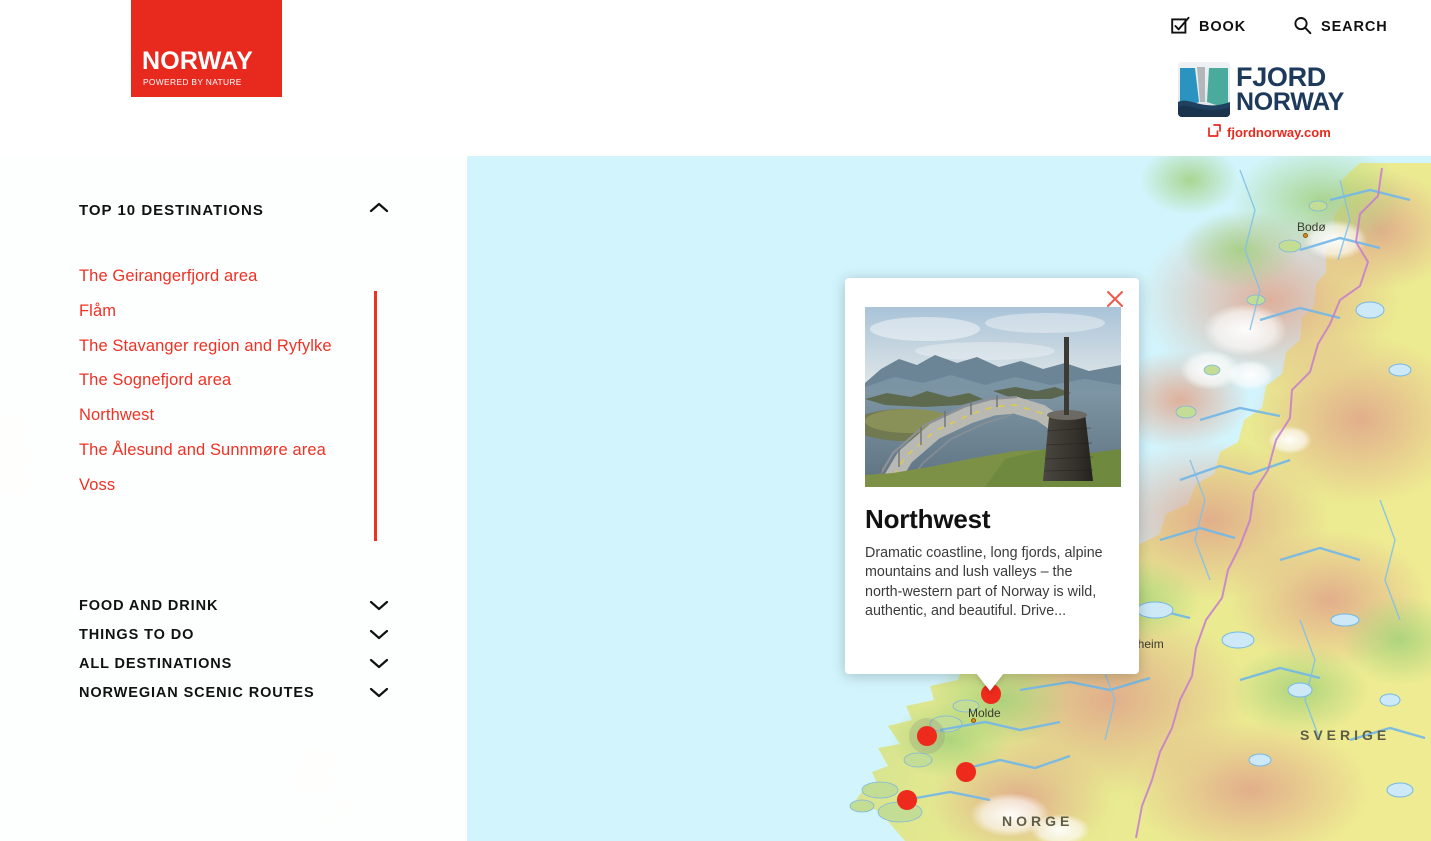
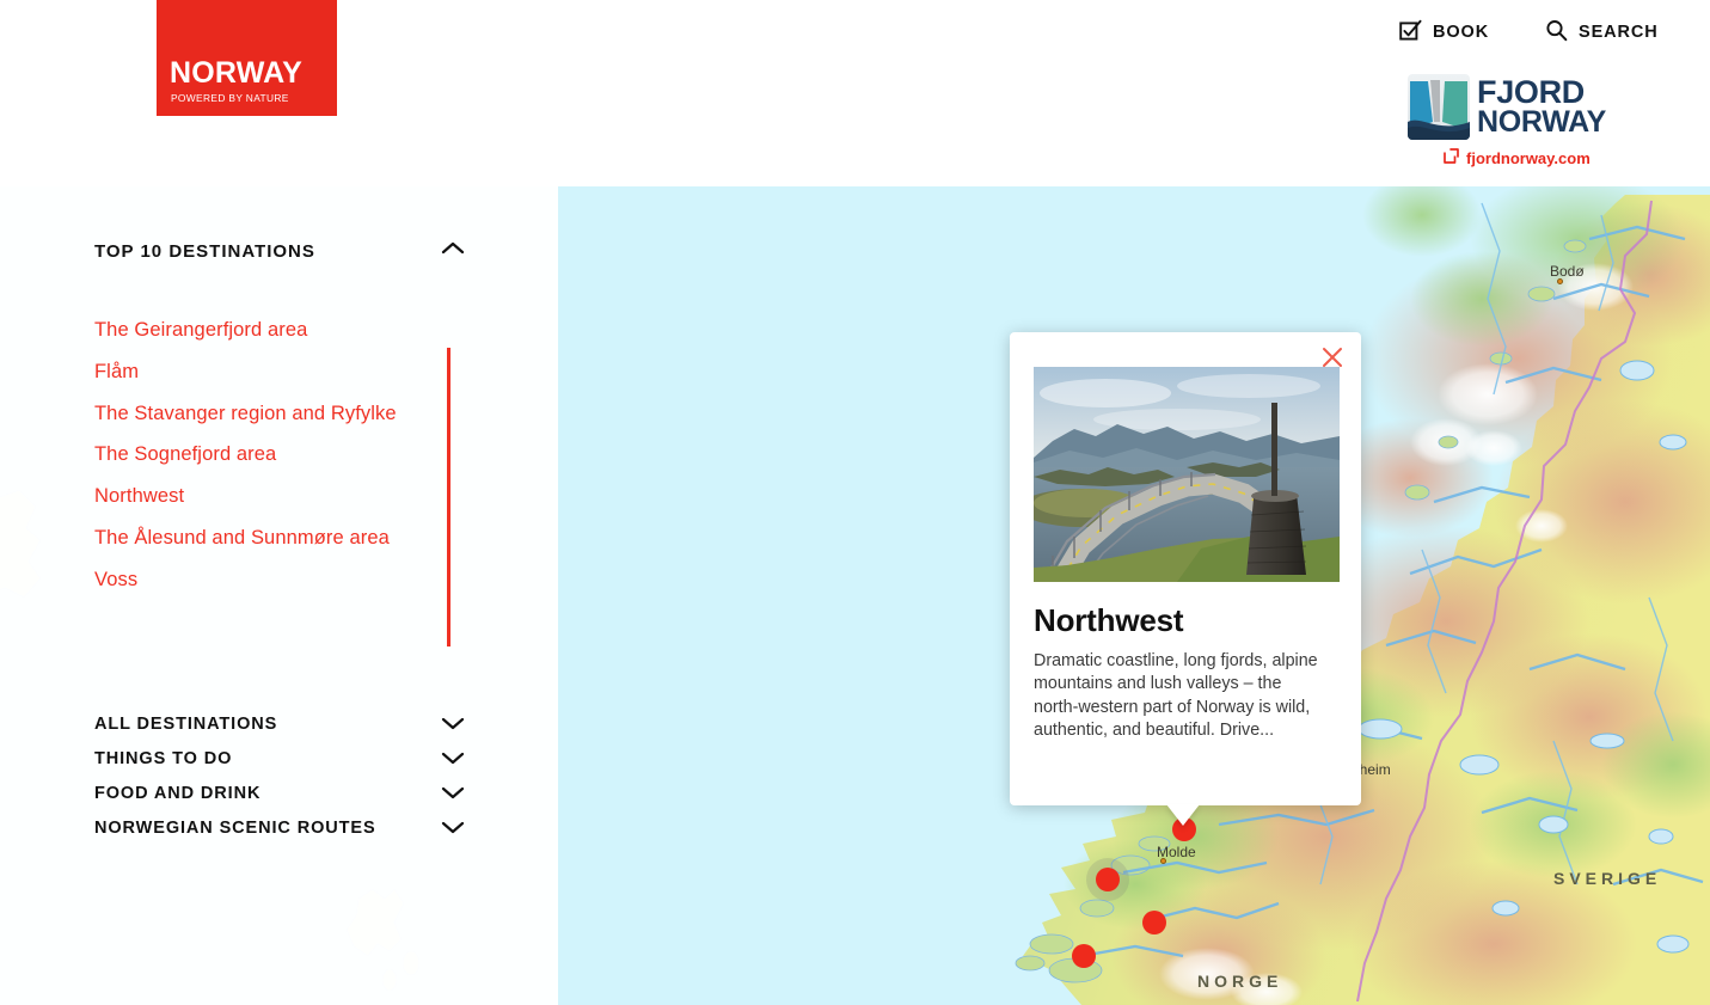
  Bodø
  Molde
  heim
  SVERIGE
  NORGE
  Northwest
  Dramatic coastline, long fjords, alpine mountains and lush valleys – the north-western part of Norway is wild, authentic, and beautiful. Drive...
  TOP 10 DESTINATIONS
  The Geirangerfjord area
  Flåm
  The Stavanger region and Ryfylke
  The Sognefjord area
  Northwest
  The Ålesund and Sunnmøre area
  Voss
- FOOD AND DRINK
+ ALL DESTINATIONS
  THINGS TO DO
- ALL DESTINATIONS
+ FOOD AND DRINK
  NORWEGIAN SCENIC ROUTES
  NORWAY
  POWERED BY NATURE
  BOOK
  SEARCH
  FJORD
  NORWAY
  fjordnorway.com
